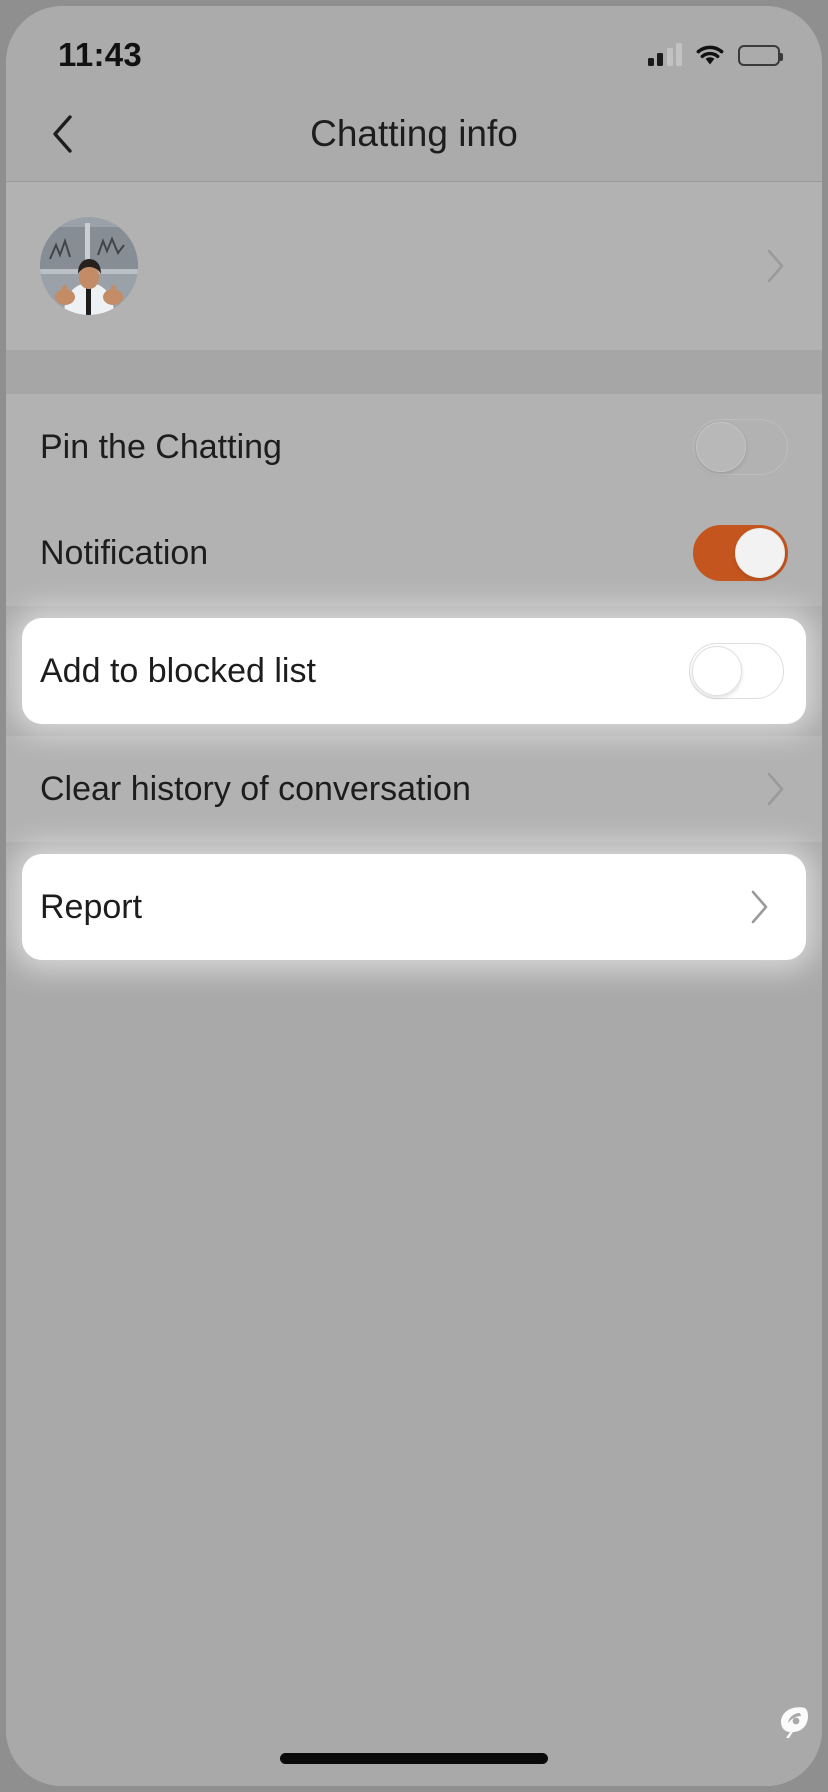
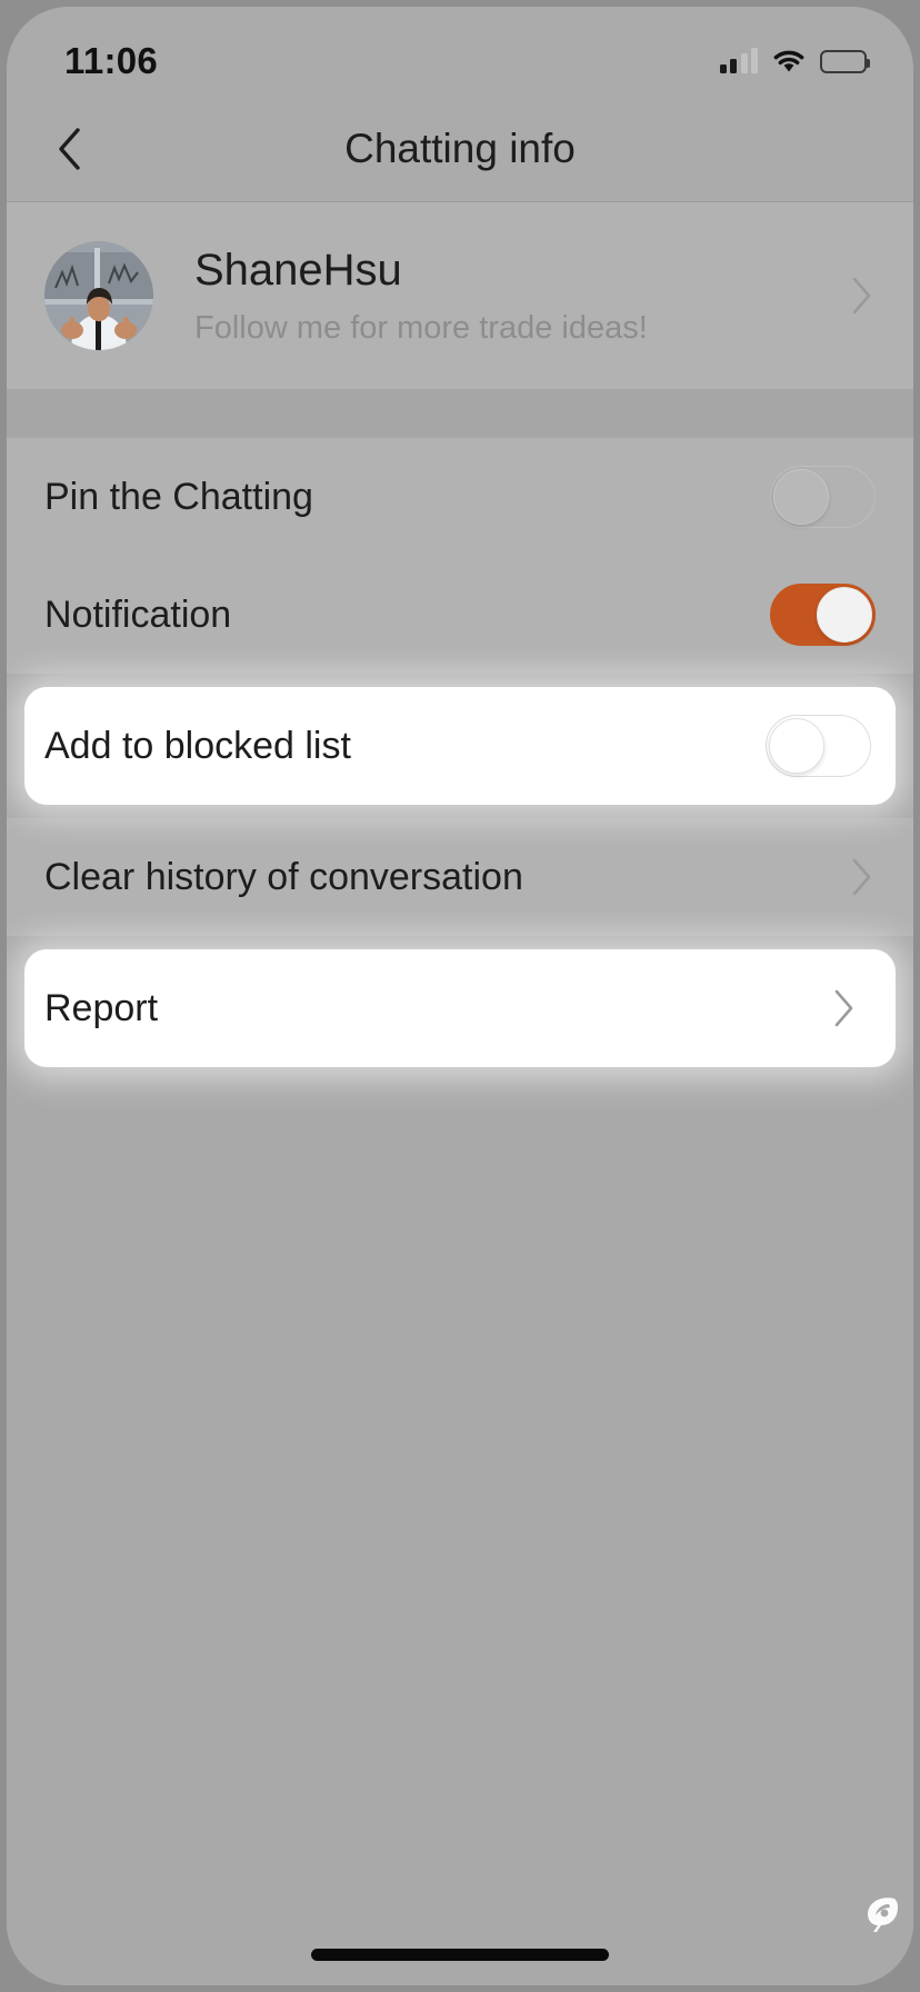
- 11:43
+ 11:06
  Chatting info
+ ShaneHsu
+ Follow me for more trade ideas!
  Pin the Chatting
  Notification
  Add to blocked list
  Clear history of conversation
  Report
